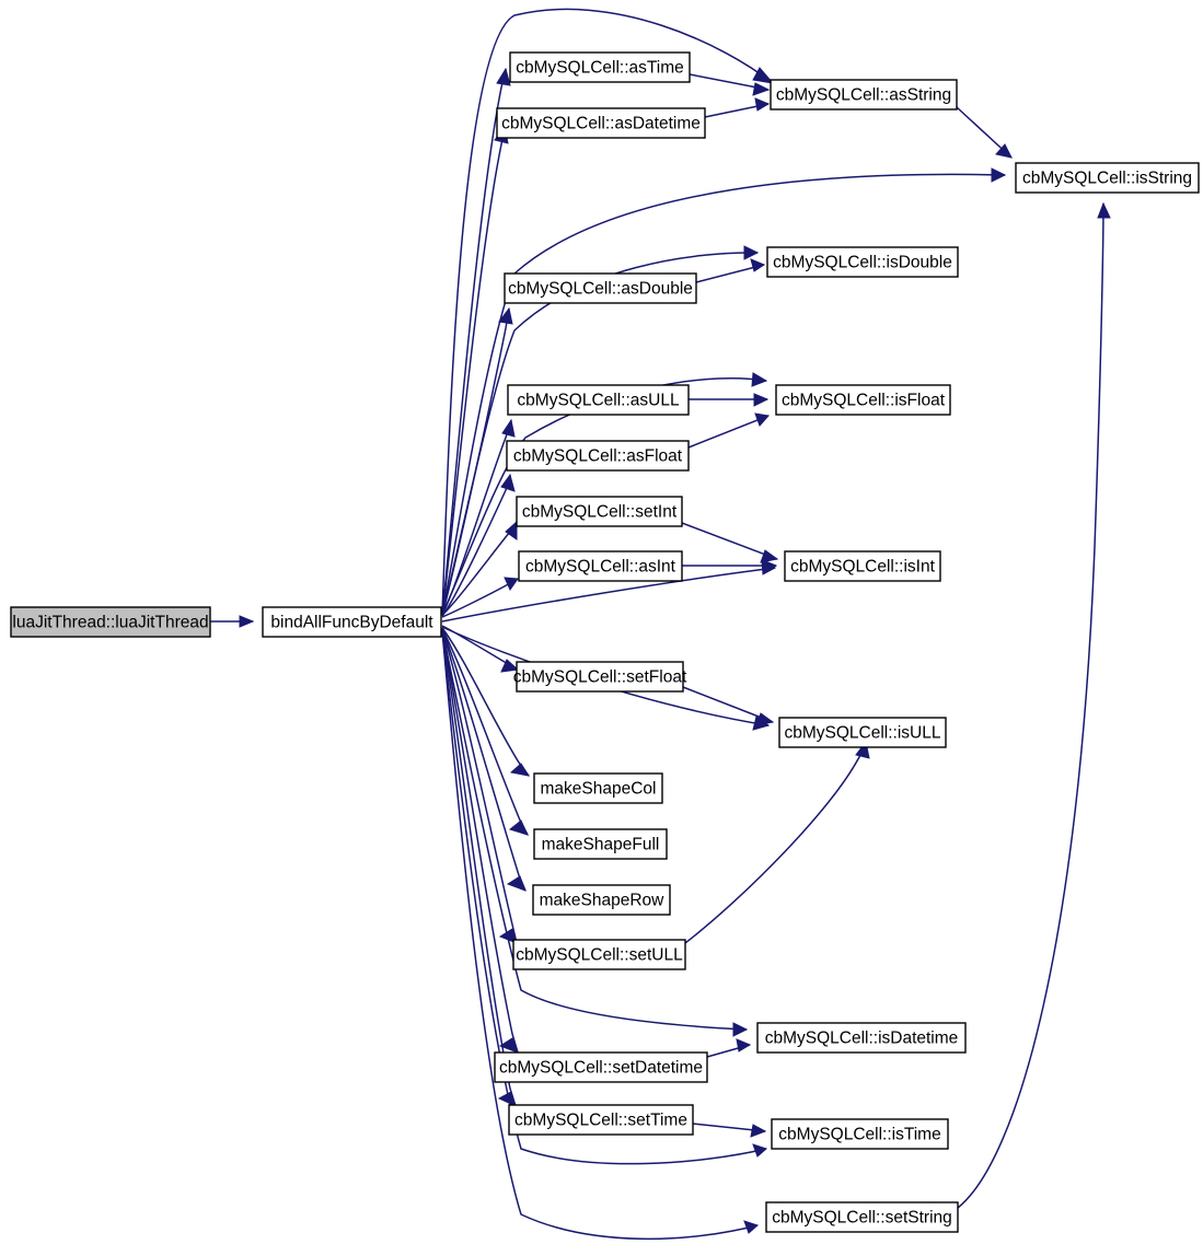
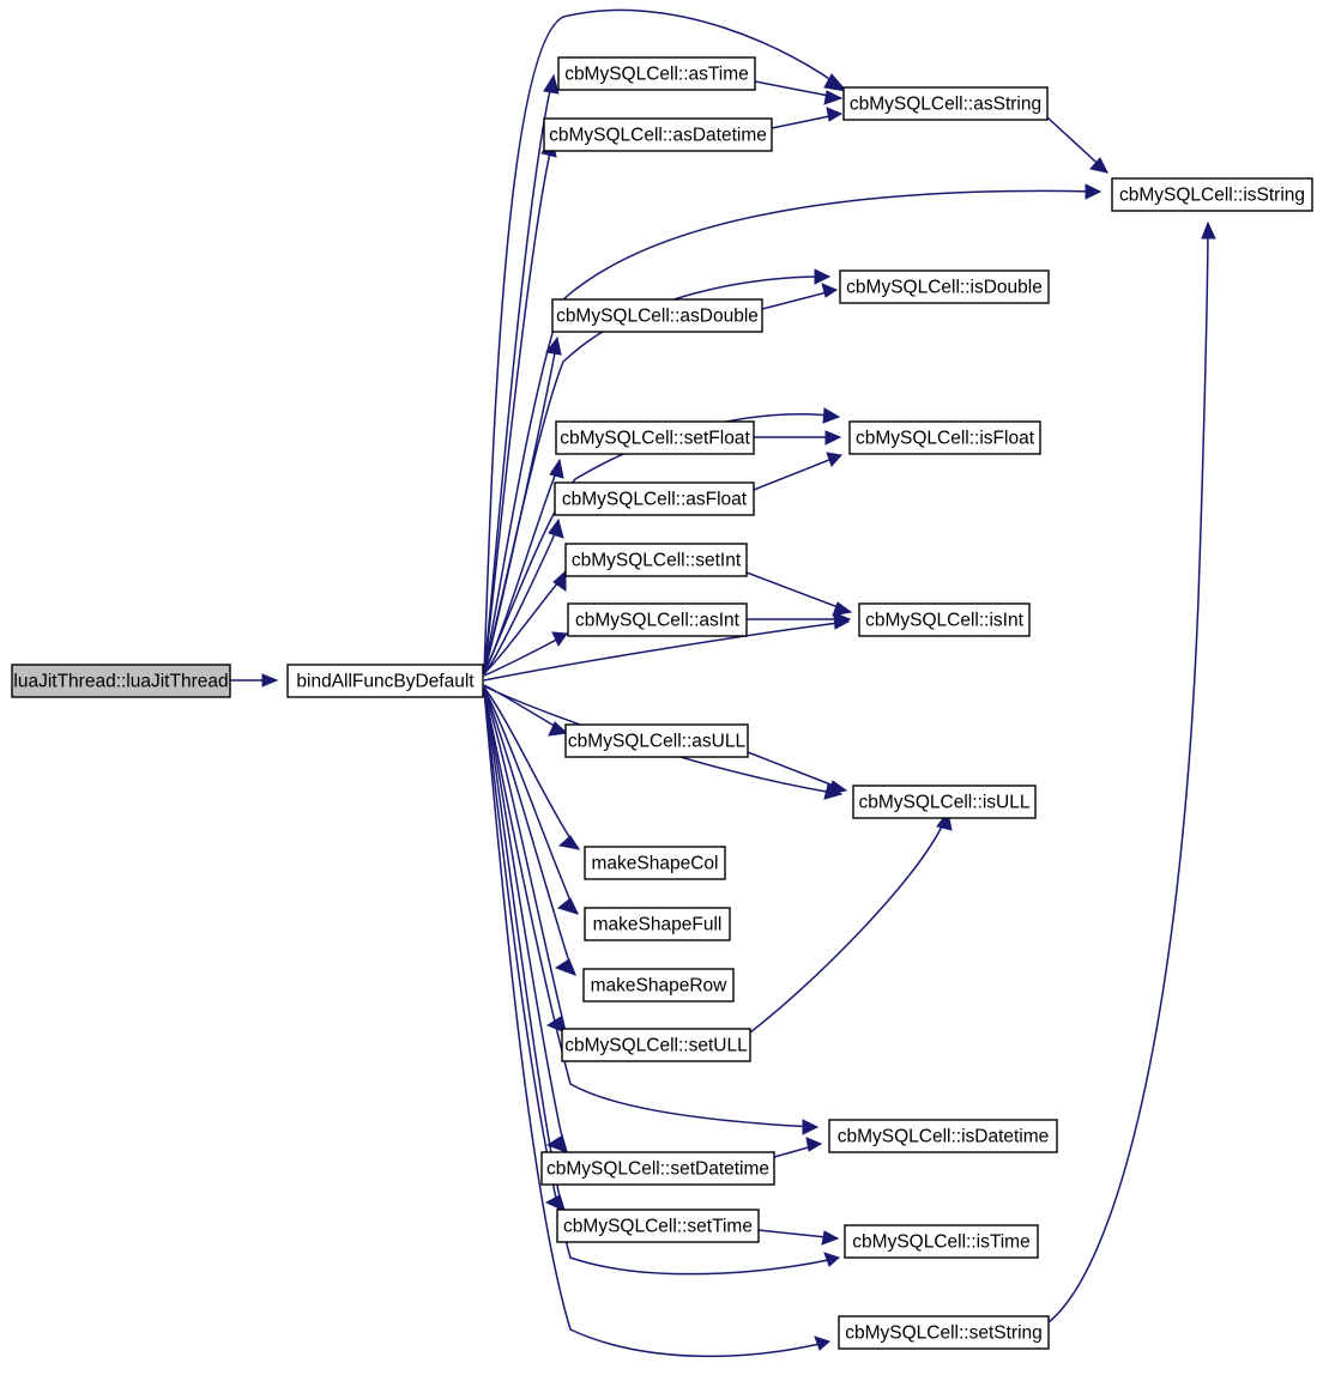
  luaJitThread::luaJitThread
  bindAllFuncByDefault
  cbMySQLCell::asTime
  cbMySQLCell::asDatetime
  cbMySQLCell::asString
  cbMySQLCell::isString
  cbMySQLCell::isDouble
  cbMySQLCell::asDouble
- cbMySQLCell::asULL
+ cbMySQLCell::setFloat
  cbMySQLCell::isFloat
  cbMySQLCell::asFloat
  cbMySQLCell::setInt
  cbMySQLCell::asInt
  cbMySQLCell::isInt
- cbMySQLCell::setFloat
+ cbMySQLCell::asULL
  cbMySQLCell::isULL
  makeShapeCol
  makeShapeFull
  makeShapeRow
  cbMySQLCell::setULL
  cbMySQLCell::isDatetime
  cbMySQLCell::setDatetime
  cbMySQLCell::setTime
  cbMySQLCell::isTime
  cbMySQLCell::setString
